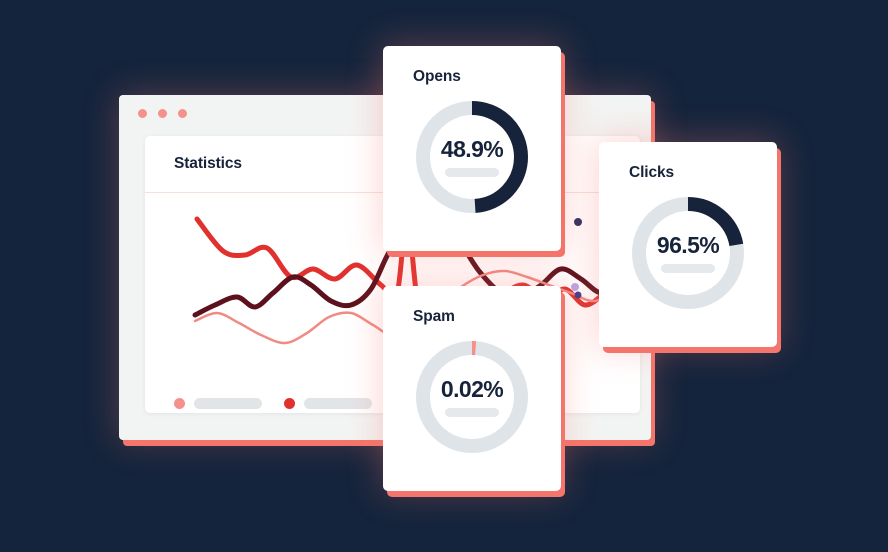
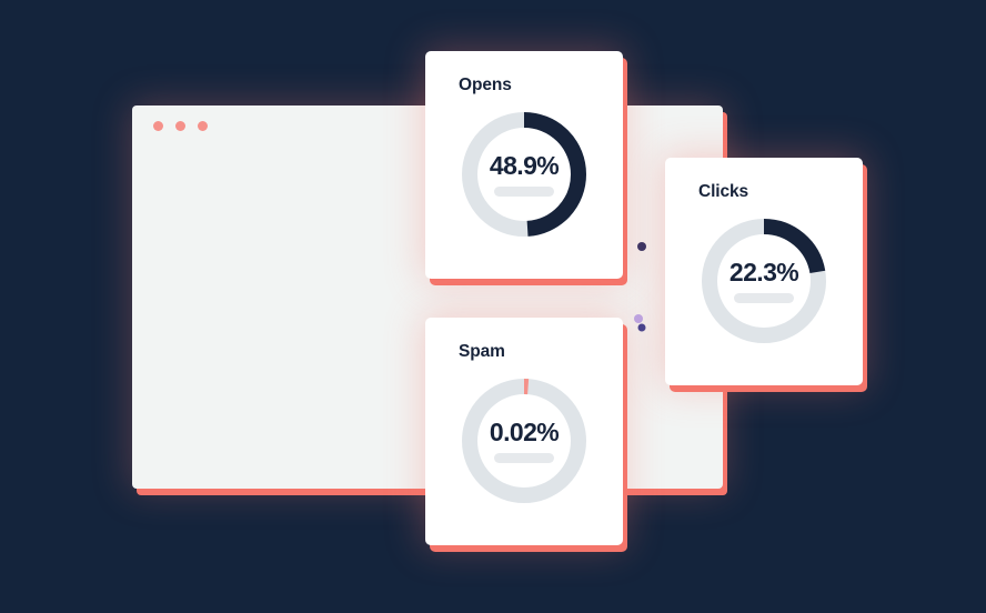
- Statistics
  Opens
  48.9%
  Clicks
- 96.5%
+ 22.3%
  Spam
  0.02%
